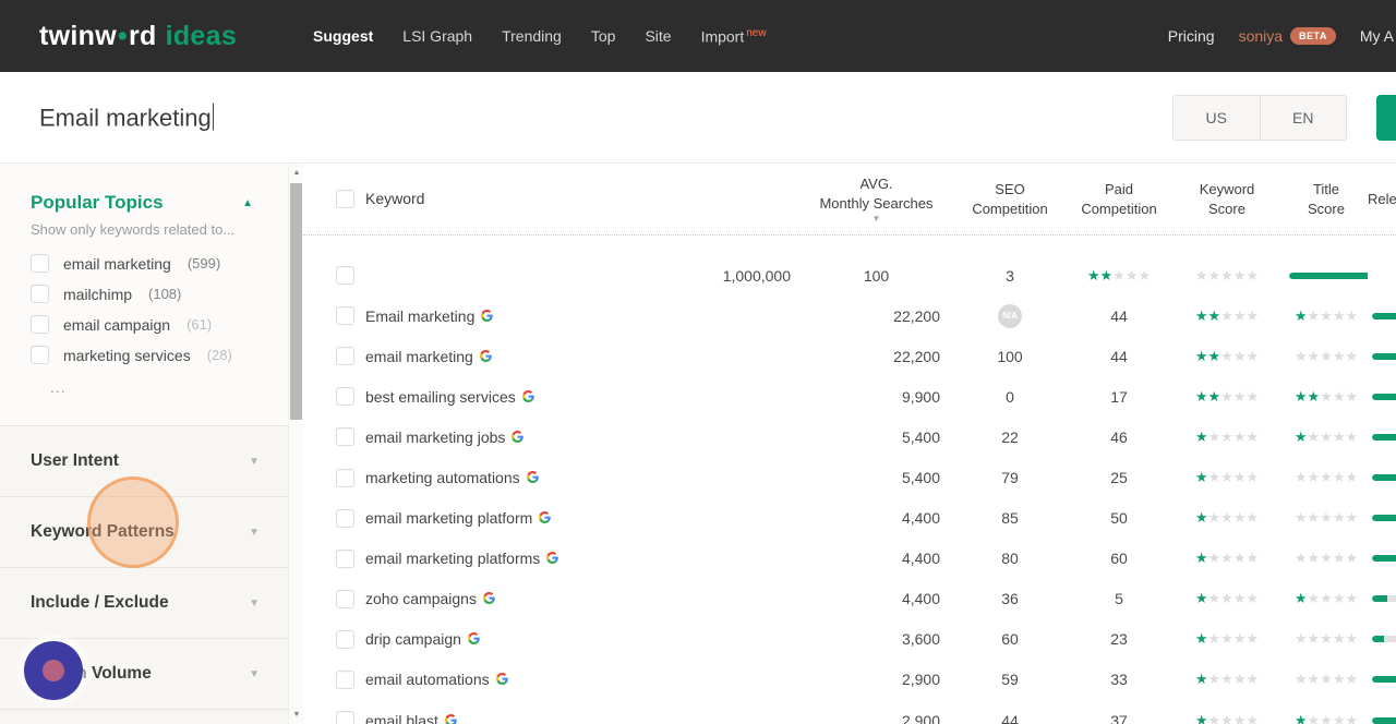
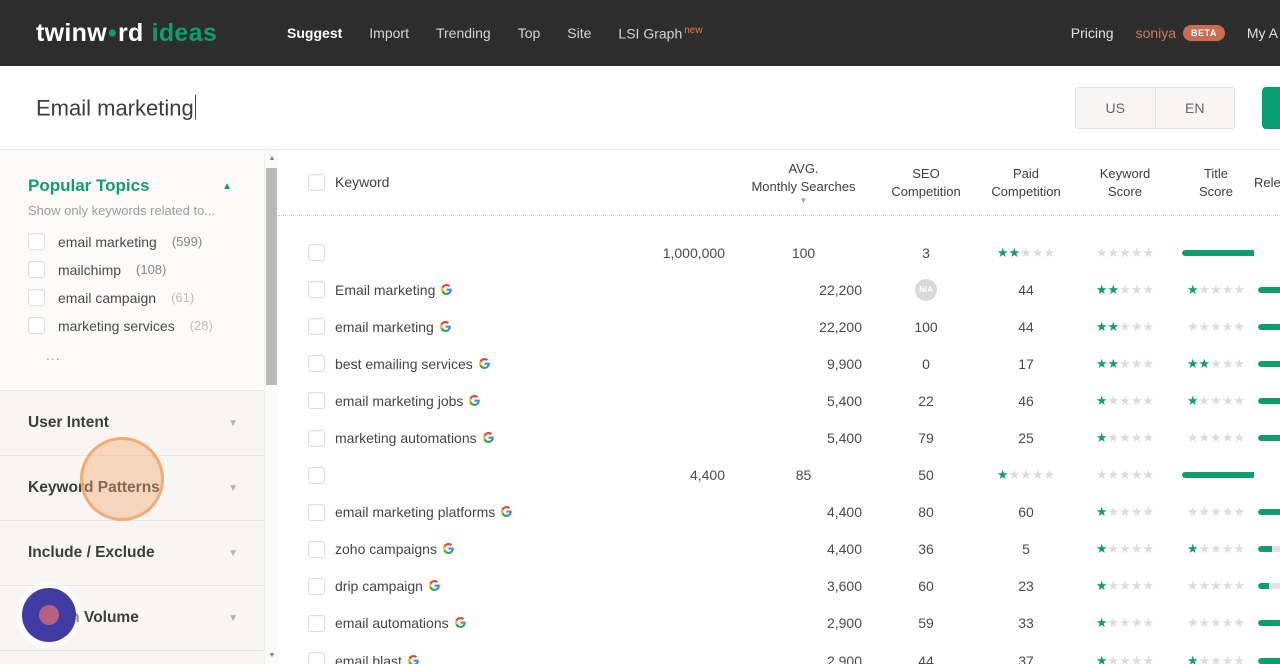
  twinw•rd ideas
  Suggest
- LSI Graph
+ Import
  Trending
  Top
  Site
- Import new
+ LSI Graph new
  Pricing
  soniya
  BETA
  My A
  Email marketing
  US
  EN
  Popular Topics
  ▲
  Show only keywords related to...
  email marketing
  (599)
  mailchimp
  (108)
  email campaign
  (61)
  marketing services
  (28)
  ...
  User Intent
  ▼
  Keyword Patterns
  ▼
  Include / Exclude
  ▼
  ▼
  Keyword
  AVG.
  Monthly Searches
  ▼
  SEO
  Competition
  Paid
  Competition
  Keyword
  Score
  Title
  Score
  Rele
  1,000,000
  100
  3
  ★★★★★
  ★★★★★
  Email marketing
  22,200
  N/A
  44
  ★★★★★
  ★★★★★
  email marketing
  22,200
  100
  44
  ★★★★★
  ★★★★★
  best emailing services
  9,900
  0
  17
  ★★★★★
  ★★★★★
  email marketing jobs
  5,400
  22
  46
  ★★★★★
  ★★★★★
  marketing automations
  5,400
  79
  25
  ★★★★★
  ★★★★★
- email marketing platform
  4,400
  85
  50
  ★★★★★
  ★★★★★
  email marketing platforms
  4,400
  80
  60
  ★★★★★
  ★★★★★
  zoho campaigns
  4,400
  36
  5
  ★★★★★
  ★★★★★
  drip campaign
  3,600
  60
  23
  ★★★★★
  ★★★★★
  email automations
  2,900
  59
  33
  ★★★★★
  ★★★★★
  email blast
  2,900
  44
  37
  ★★★★★
  ★★★★★
